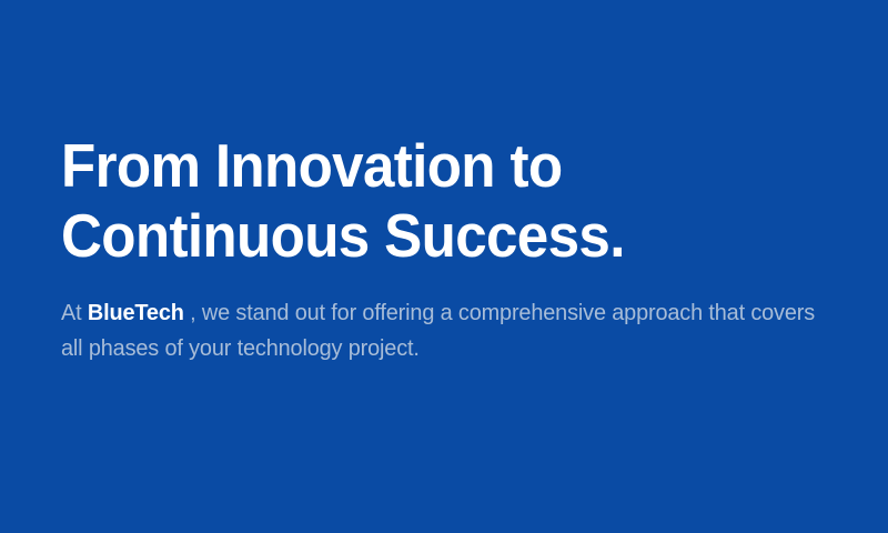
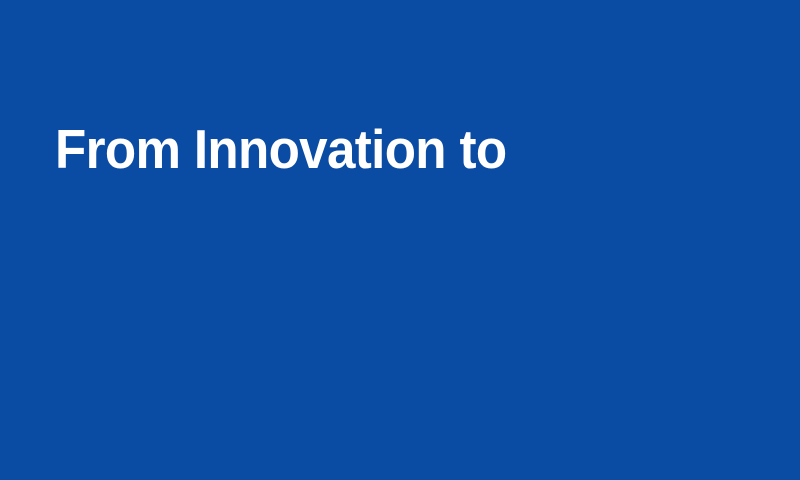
  From Innovation to
- Continuous Success.
- At BlueTech , we stand out for offering a comprehensive approach that covers all phases of your technology project.
